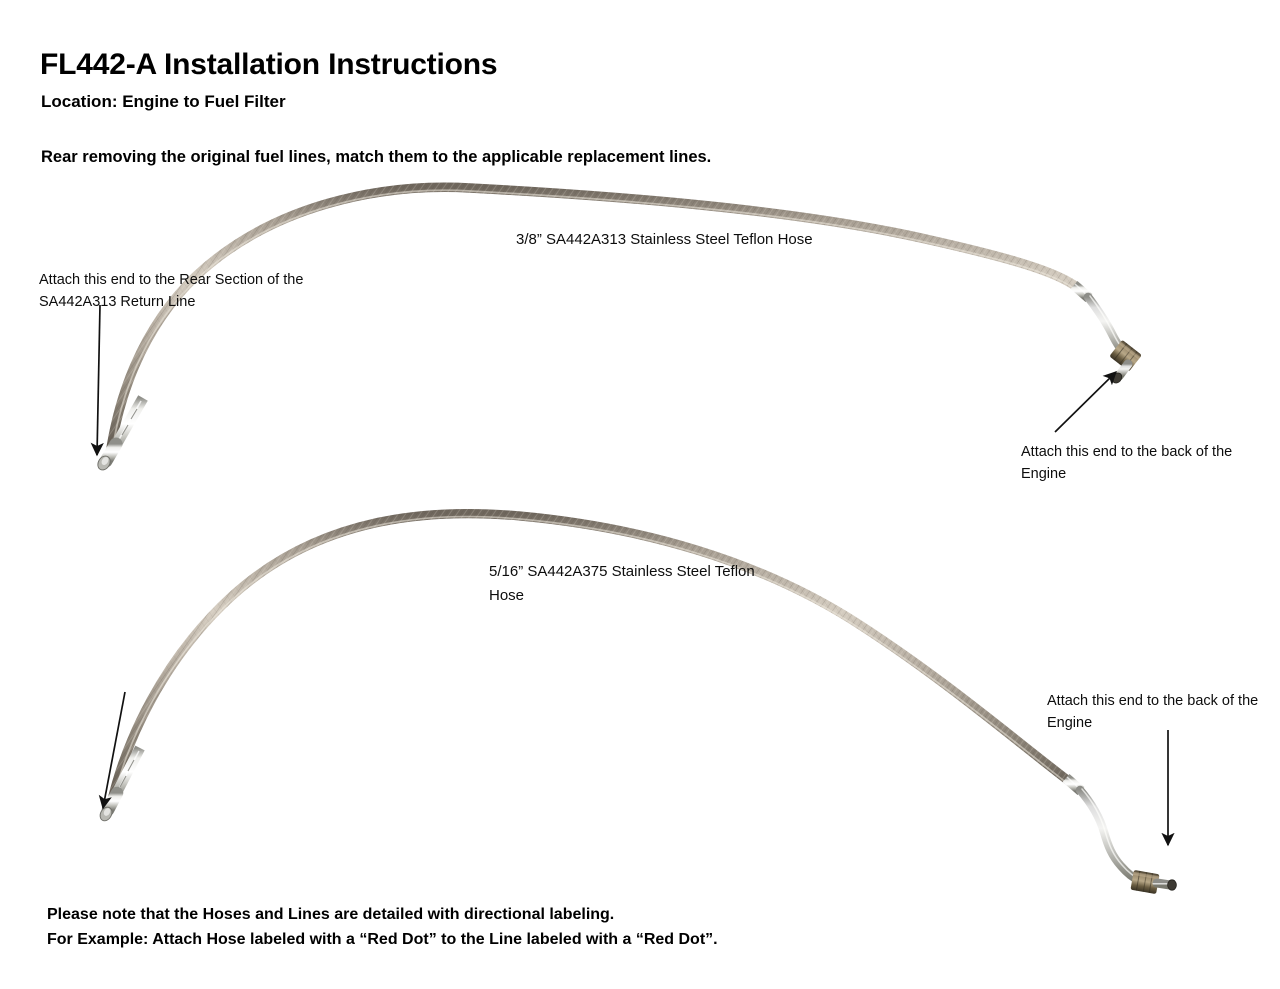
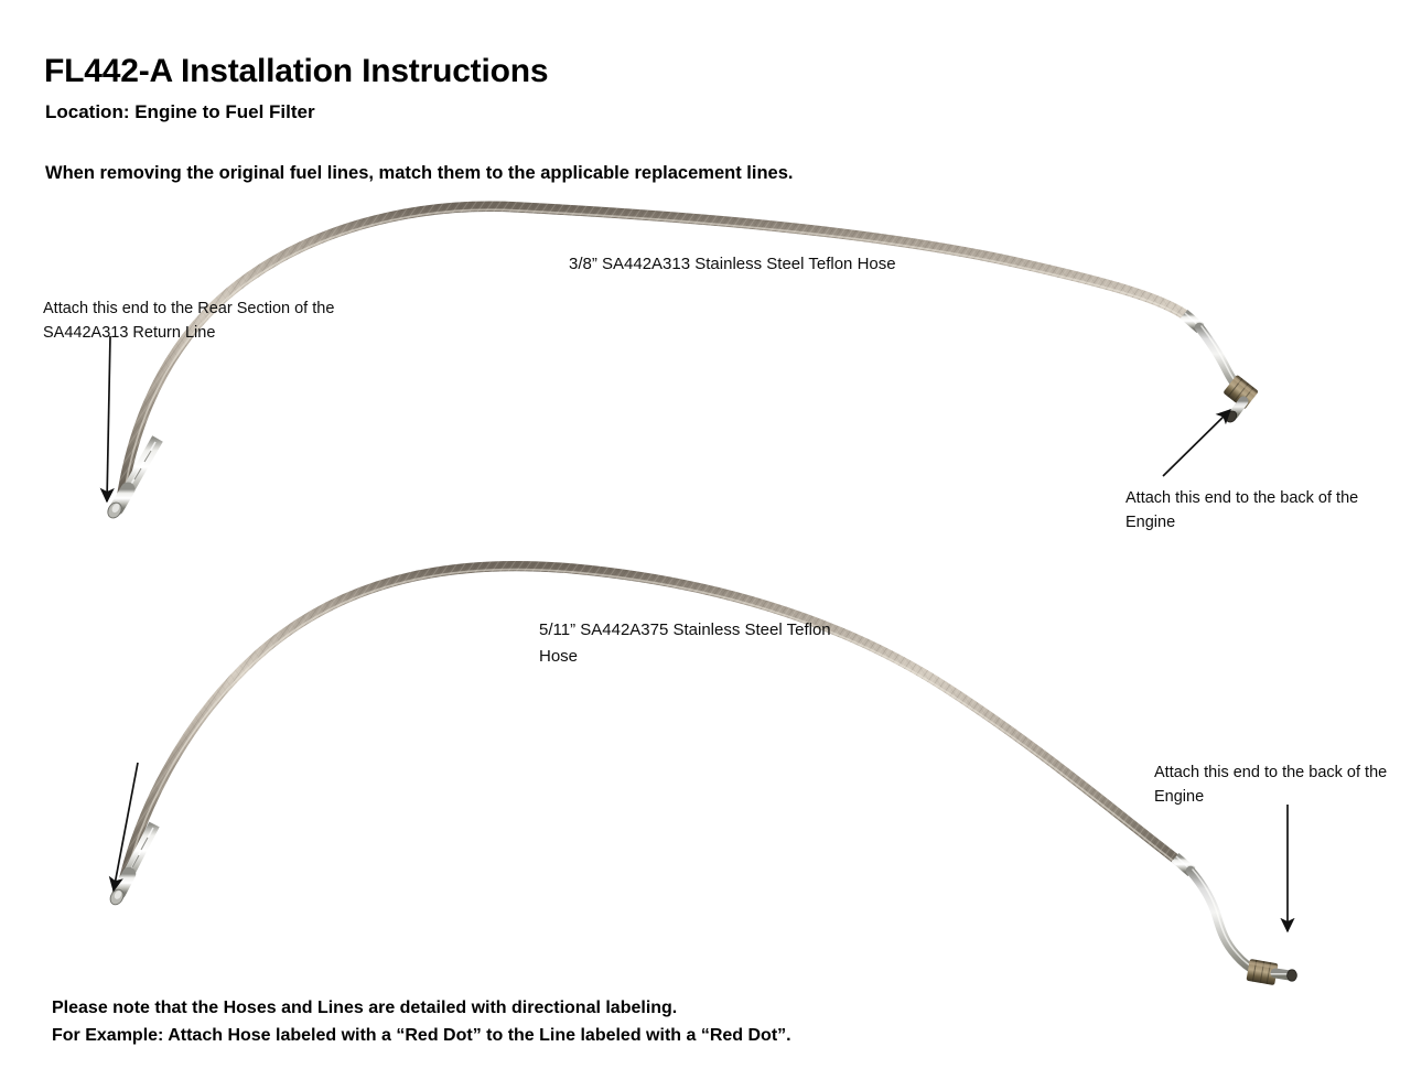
  FL442-A Installation Instructions
  Location: Engine to Fuel Filter
- Rear removing the original fuel lines, match them to the applicable replacement lines.
+ When removing the original fuel lines, match them to the applicable replacement lines.
  3/8” SA442A313 Stainless Steel Teflon Hose
- 5/16” SA442A375 Stainless Steel Teflon Hose
+ 5/11” SA442A375 Stainless Steel Teflon Hose
  Attach this end to the Rear Section of the SA442A313 Return Line
  Attach this end to the back of the Engine
  Attach this end to the back of the Engine
  Please note that the Hoses and Lines are detailed with directional labeling.
  For Example: Attach Hose labeled with a “Red Dot” to the Line labeled with a “Red Dot”.
